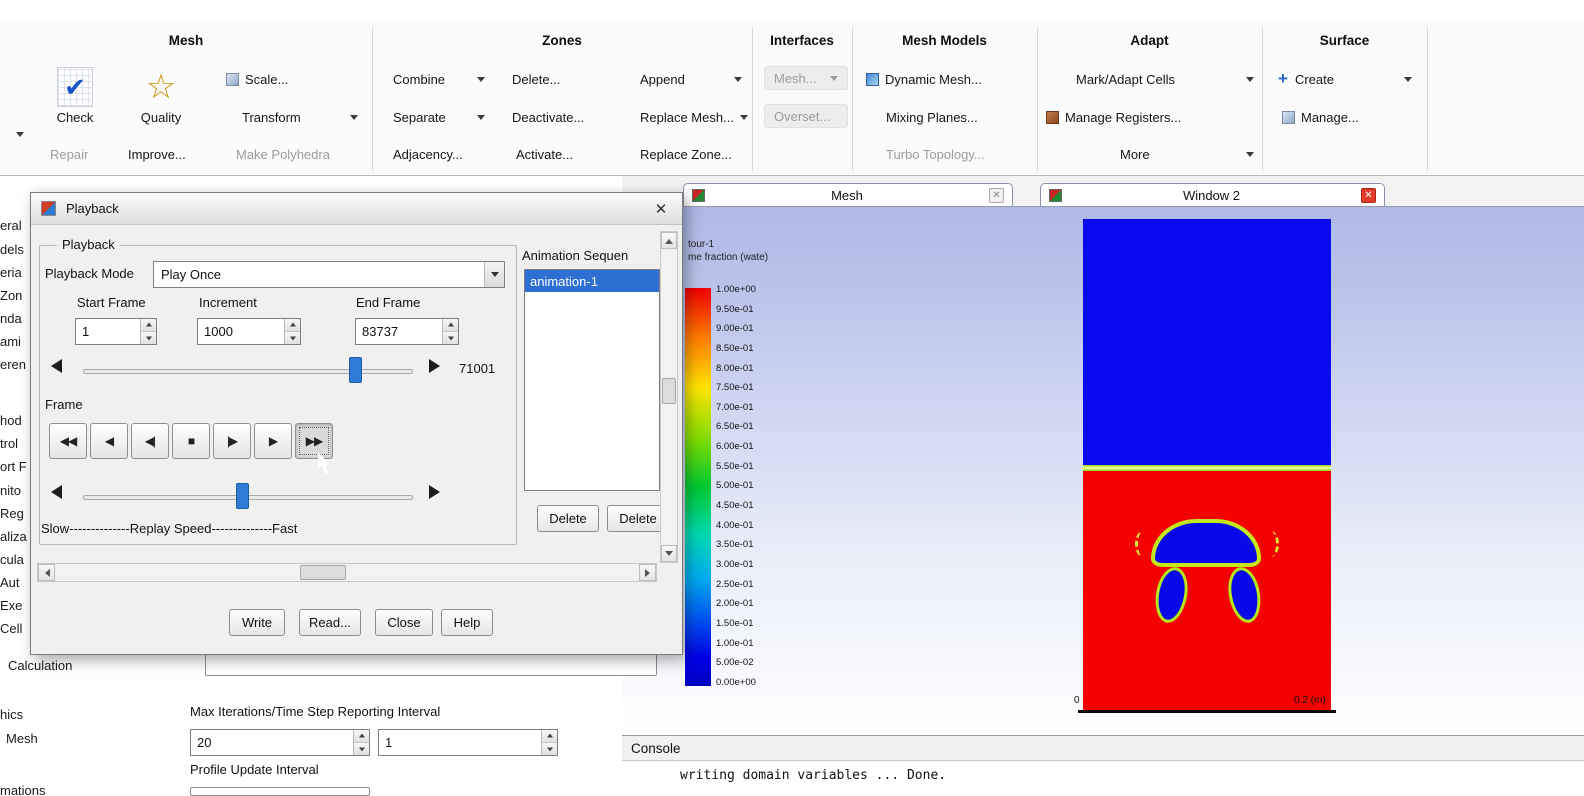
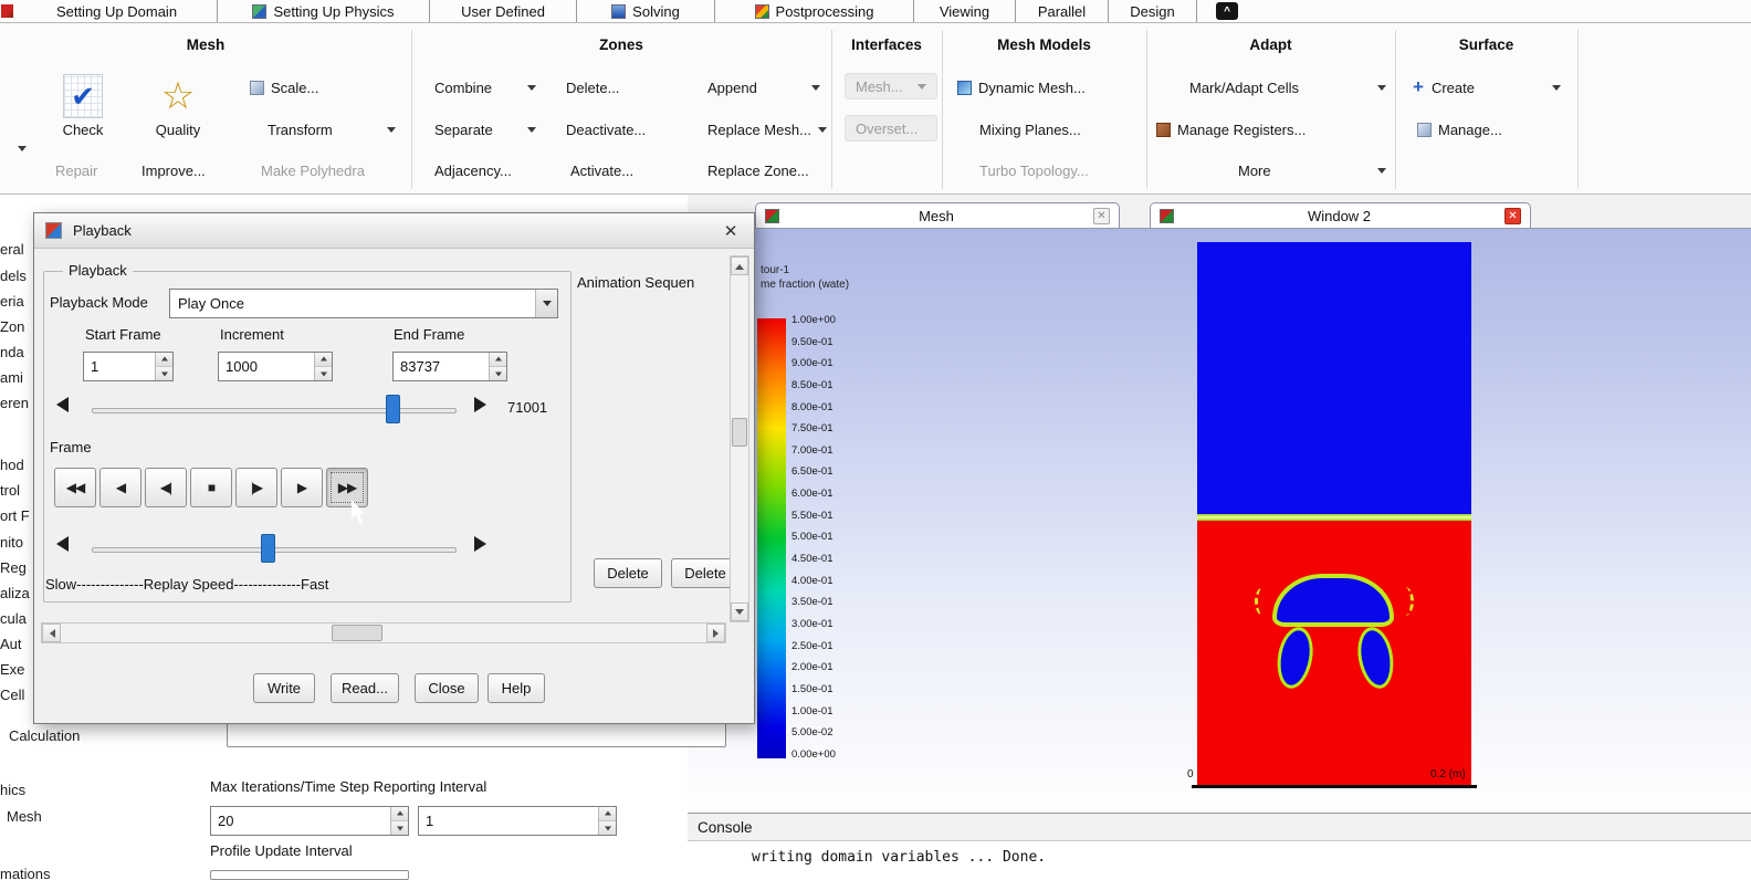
  eral
  dels
  eria
  Zon
  nda
  ami
  eren
  hod
  trol
  ort F
  nito
  Reg
  aliza
  cula
  Aut
  Exe
  Cell
  Calculation
  hics
  Mesh
  mations
  Max Iterations/Time Step Reporting Interval
  20
  1
  Profile Update Interval
  Mesh
  ✕
  Window 2
  ✕
  tour-1
  me fraction (wate)
  1.00e+00
  9.50e-01
  9.00e-01
  8.50e-01
  8.00e-01
  7.50e-01
  7.00e-01
  6.50e-01
  6.00e-01
  5.50e-01
  5.00e-01
  4.50e-01
  4.00e-01
  3.50e-01
  3.00e-01
  2.50e-01
  2.00e-01
  1.50e-01
  1.00e-01
  5.00e-02
  0.00e+00
  0
  0.2 (m)
  Console
  writing domain variables ... Done.
  Mesh
  Zones
  Interfaces
  Mesh Models
  Adapt
  Surface
  ✔
  Check
  ☆
  Quality
  Scale...
  Transform
  Repair
  Improve...
  Make Polyhedra
  Combine
  Separate
  Adjacency...
  Delete...
  Deactivate...
  Activate...
  Append
  Replace Mesh...
  Replace Zone...
  Mesh...
  Overset...
  Dynamic Mesh...
  Mixing Planes...
  Turbo Topology...
  Mark/Adapt Cells
  Manage Registers...
  More
  +
  Create
  Manage...
+ Setting Up Domain
+ Setting Up Physics
+ User Defined
+ Solving
+ Postprocessing
+ Viewing
+ Parallel
+ Design
+ ^
  Playback
  ✕
  Playback
  Playback Mode
  Play Once
  Start Frame
  Increment
  End Frame
  1
  1000
  83737
  71001
  Frame
  ◀◀
  ◀
  ◀|
  ■
  |▶
  ▶
  ▶▶
  Slow--------------Replay Speed--------------Fast
  Animation Sequen
- animation-1
  Delete
  Delete
  Write
  Read...
  Close
  Help
